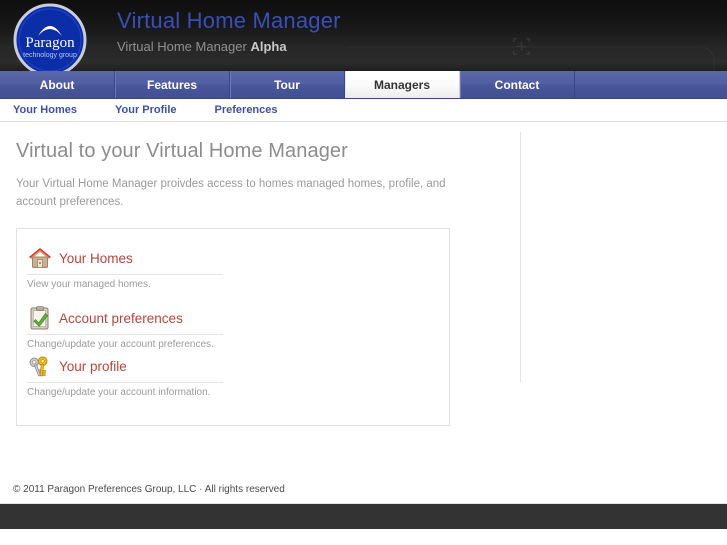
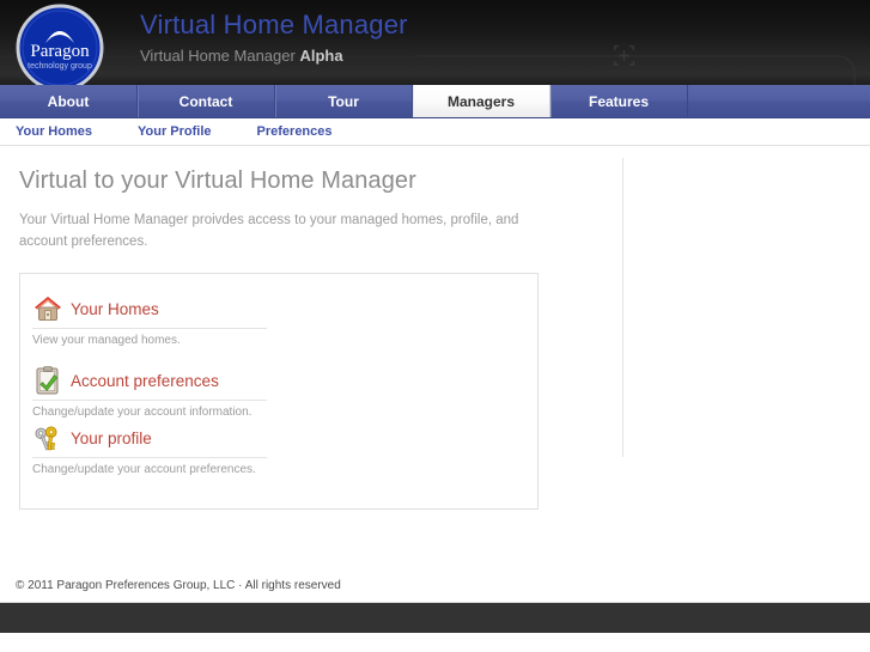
  Paragon
  Virtual Home Manager
  Virtual Home Manager Alpha
  About
- Features
+ Contact
  Tour
  Managers
- Contact
+ Features
  Your Homes
  Your Profile
  Preferences
  Virtual to your Virtual Home Manager
- Your Virtual Home Manager proivdes access to homes managed homes, profile, and account preferences.
+ Your Virtual Home Manager proivdes access to your managed homes, profile, and account preferences.
  Your Homes
  View your managed homes.
  Account preferences
- Change/update your account preferences.
+ Change/update your account information.
  Your profile
- Change/update your account information.
+ Change/update your account preferences.
  © 2011 Paragon Preferences Group, LLC · All rights reserved
